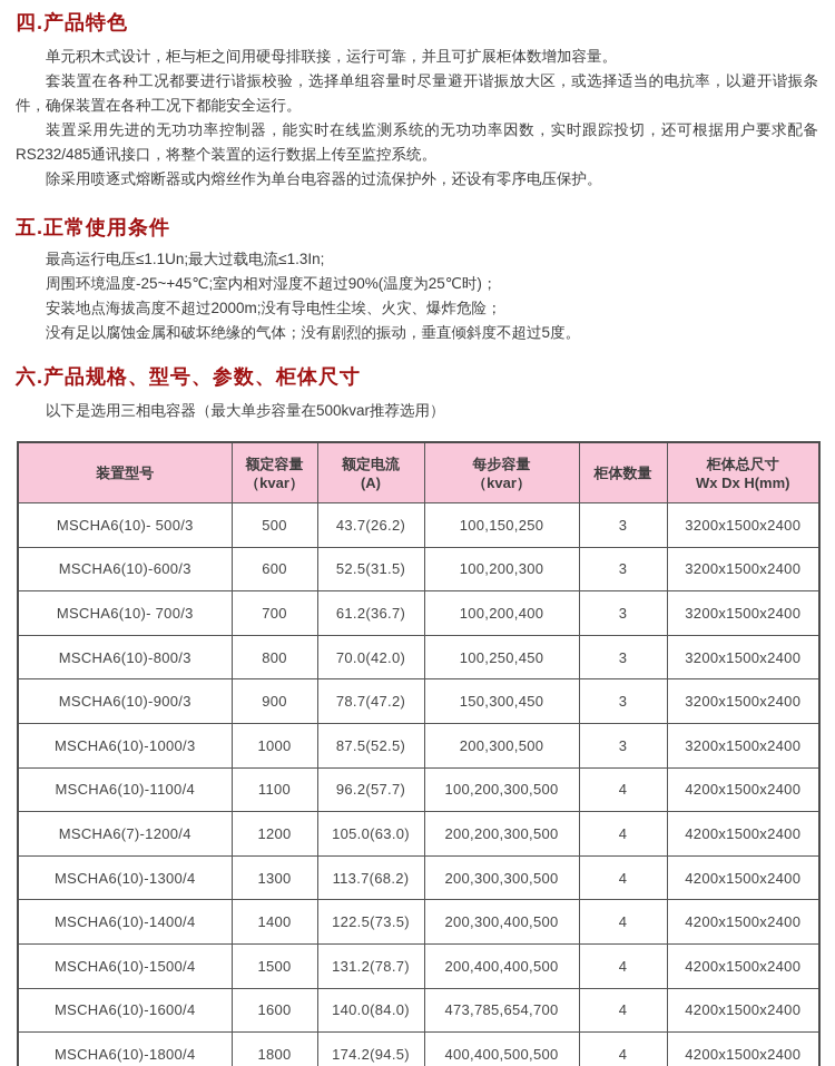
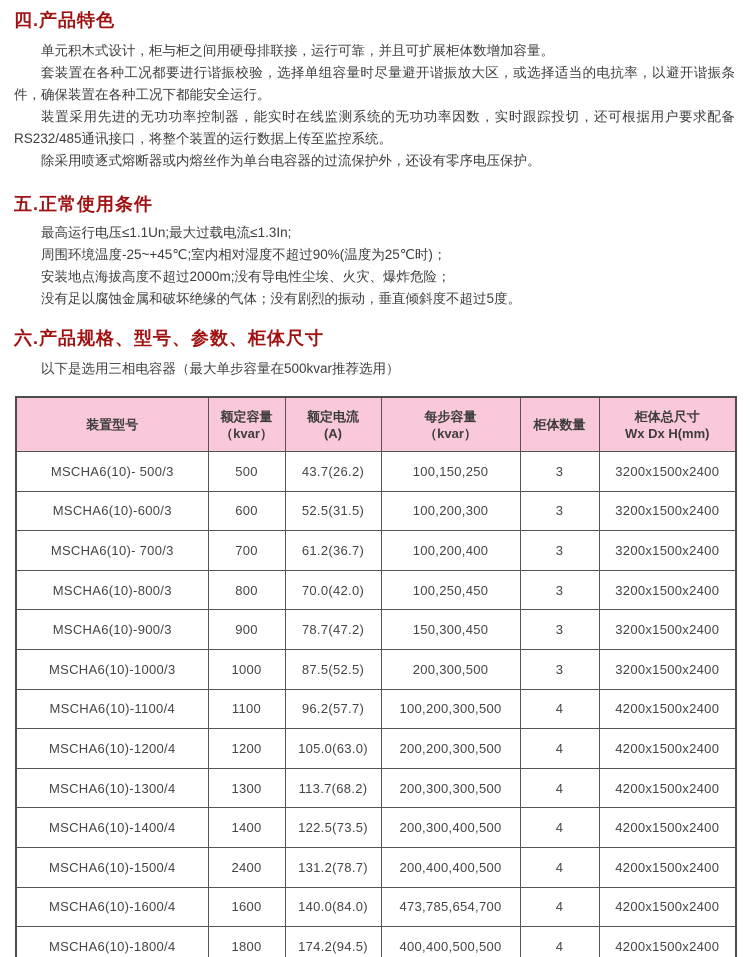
  四.产品特色
  单元积木式设计，柜与柜之间用硬母排联接，运行可靠，并且可扩展柜体数增加容量。
  套装置在各种工况都要进行谐振校验，选择单组容量时尽量避开谐振放大区，或选择适当的电抗率，以避开谐振条件，确保装置在各种工况下都能安全运行。
  装置采用先进的无功功率控制器，能实时在线监测系统的无功功率因数，实时跟踪投切，还可根据用户要求配备RS232/485通讯接口，将整个装置的运行数据上传至监控系统。
  除采用喷逐式熔断器或内熔丝作为单台电容器的过流保护外，还设有零序电压保护。
  五.正常使用条件
  最高运行电压≤1.1Un;最大过载电流≤1.3In;
  周围环境温度-25~+45℃;室内相对湿度不超过90%(温度为25℃时)；
  安装地点海拔高度不超过2000m;没有导电性尘埃、火灾、爆炸危险；
  没有足以腐蚀金属和破坏绝缘的气体；没有剧烈的振动，垂直倾斜度不超过5度。
  六.产品规格、型号、参数、柜体尺寸
  以下是选用三相电容器（最大单步容量在500kvar推荐选用）
  装置型号	额定容量（kvar）	额定电流(A)	每步容量（kvar）	柜体数量	柜体总尺寸Wx Dx H(mm)
  MSCHA6(10)- 500/3	500	43.7(26.2)	100,150,250	3	3200x1500x2400
  MSCHA6(10)-600/3	600	52.5(31.5)	100,200,300	3	3200x1500x2400
  MSCHA6(10)- 700/3	700	61.2(36.7)	100,200,400	3	3200x1500x2400
  MSCHA6(10)-800/3	800	70.0(42.0)	100,250,450	3	3200x1500x2400
  MSCHA6(10)-900/3	900	78.7(47.2)	150,300,450	3	3200x1500x2400
  MSCHA6(10)-1000/3	1000	87.5(52.5)	200,300,500	3	3200x1500x2400
  MSCHA6(10)-1100/4	1100	96.2(57.7)	100,200,300,500	4	4200x1500x2400
- MSCHA6(7)-1200/4	1200	105.0(63.0)	200,200,300,500	4	4200x1500x2400
+ MSCHA6(10)-1200/4	1200	105.0(63.0)	200,200,300,500	4	4200x1500x2400
  MSCHA6(10)-1300/4	1300	113.7(68.2)	200,300,300,500	4	4200x1500x2400
  MSCHA6(10)-1400/4	1400	122.5(73.5)	200,300,400,500	4	4200x1500x2400
- MSCHA6(10)-1500/4	1500	131.2(78.7)	200,400,400,500	4	4200x1500x2400
+ MSCHA6(10)-1500/4	2400	131.2(78.7)	200,400,400,500	4	4200x1500x2400
  MSCHA6(10)-1600/4	1600	140.0(84.0)	473,785,654,700	4	4200x1500x2400
  MSCHA6(10)-1800/4	1800	174.2(94.5)	400,400,500,500	4	4200x1500x2400
